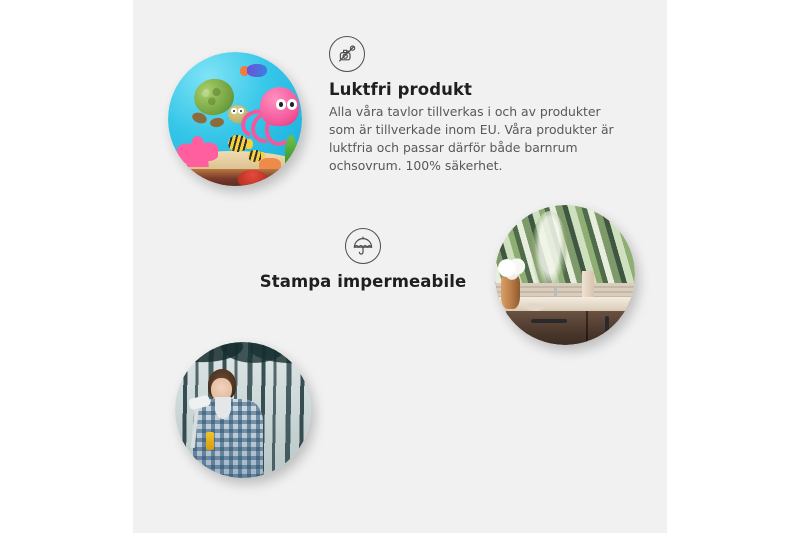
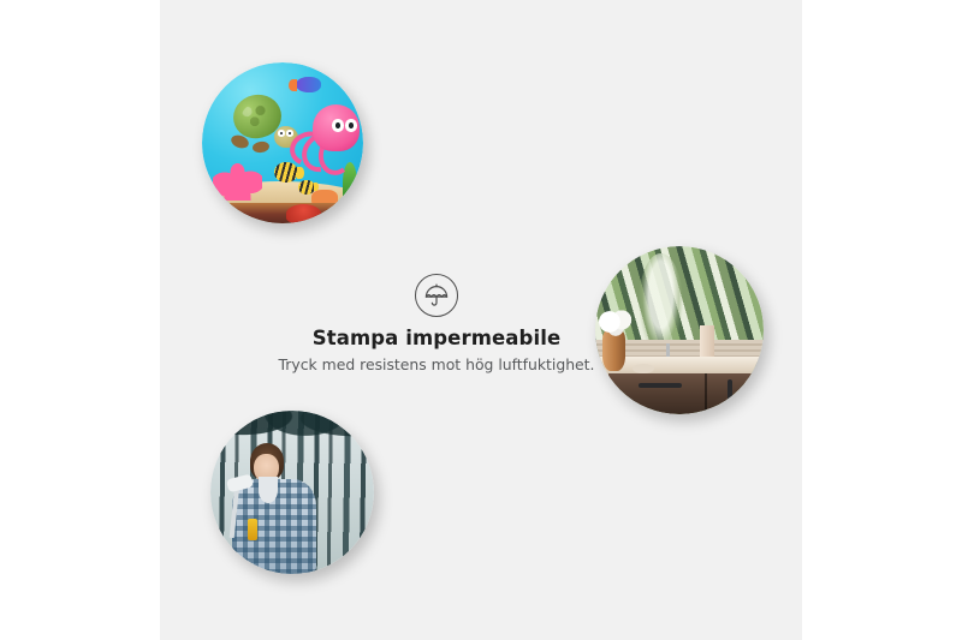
- Luktfri produkt
- Alla våra tavlor tillverkas i och av produkter som är tillverkade inom EU. Våra produkter är luktfria och passar därför både barnrum ochsovrum. 100% säkerhet.
  Stampa impermeabile
+ Tryck med resistens mot hög luftfuktighet.
